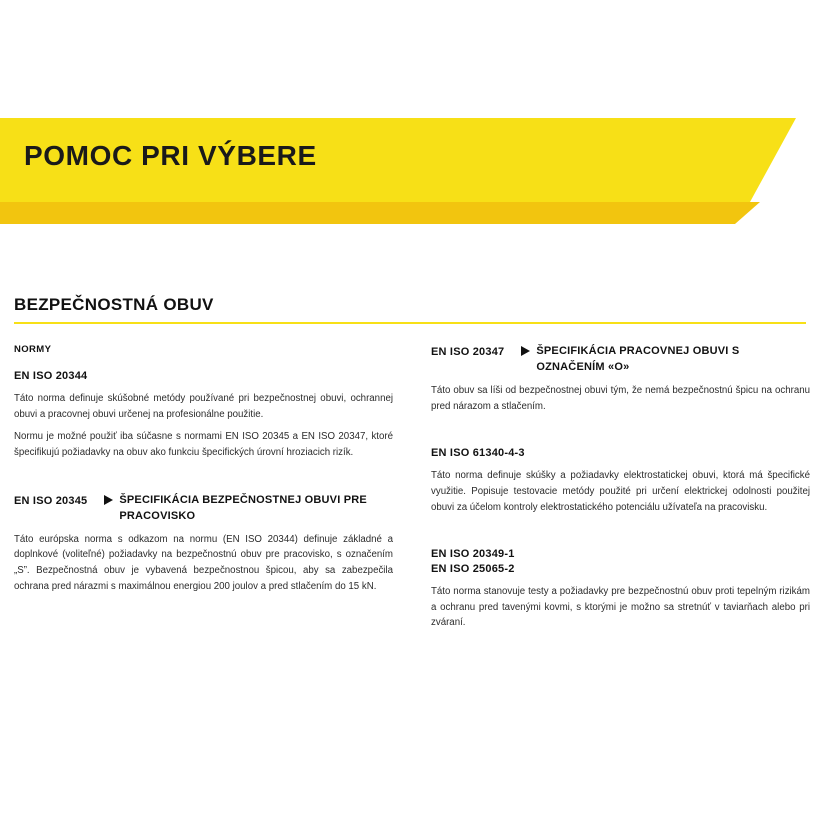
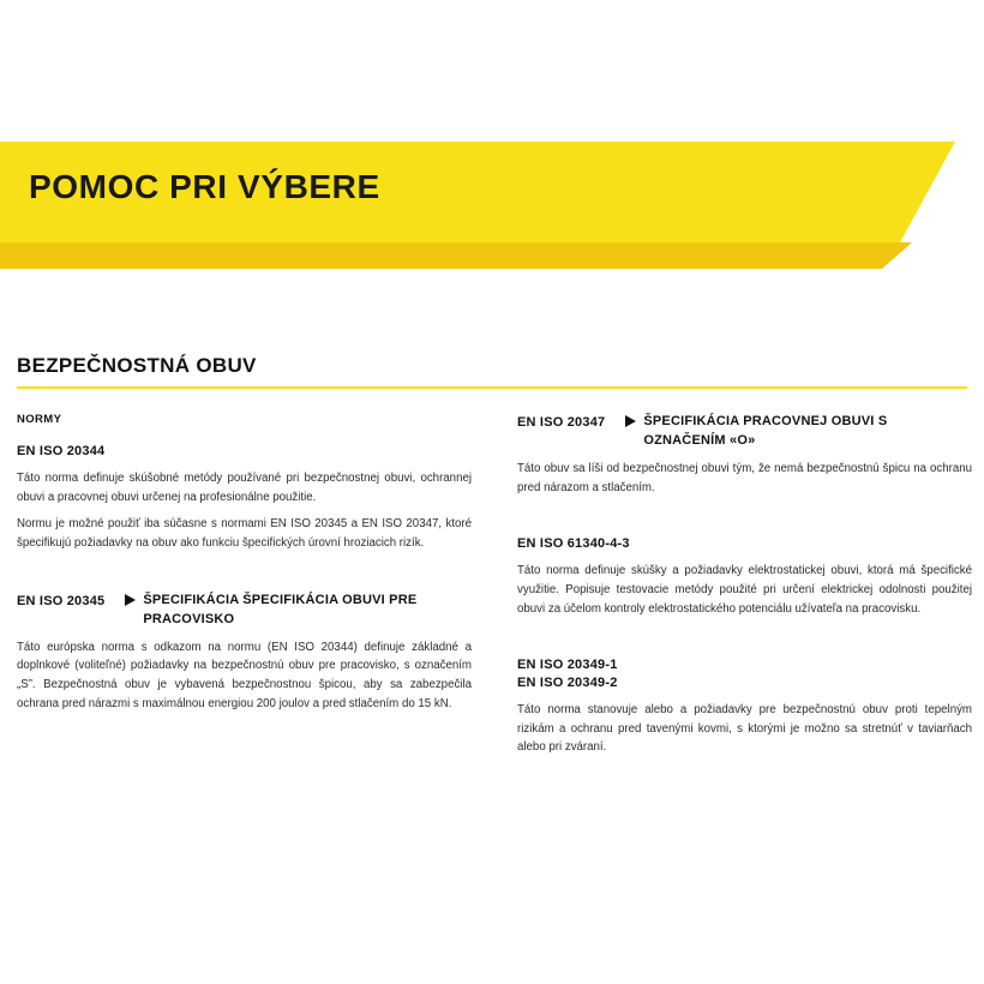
  POMOC PRI VÝBERE
  BEZPEČNOSTNÁ OBUV
  NORMY
  EN ISO 20344
  Táto norma definuje skúšobné metódy používané pri bezpečnostnej obuvi, ochrannej obuvi a pracovnej obuvi určenej na profesionálne použitie.
  Normu je možné použiť iba súčasne s normami EN ISO 20345 a EN ISO 20347, ktoré špecifikujú požiadavky na obuv ako funkciu špecifických úrovní hroziacich rizík.
  EN ISO 20345
- ŠPECIFIKÁCIA BEZPEČNOSTNEJ OBUVI PRE PRACOVISKO
+ ŠPECIFIKÁCIA ŠPECIFIKÁCIA OBUVI PRE PRACOVISKO
  Táto európska norma s odkazom na normu (EN ISO 20344) definuje základné a doplnkové (voliteľné) požiadavky na bezpečnostnú obuv pre pracovisko, s označením „S”. Bezpečnostná obuv je vybavená bezpečnostnou špicou, aby sa zabezpečila ochrana pred nárazmi s maximálnou energiou 200 joulov a pred stlačením do 15 kN.
  EN ISO 20347
  ŠPECIFIKÁCIA PRACOVNEJ OBUVI S OZNAČENÍM «O»
  Táto obuv sa líši od bezpečnostnej obuvi tým, že nemá bezpečnostnú špicu na ochranu pred nárazom a stlačením.
  EN ISO 61340-4-3
  Táto norma definuje skúšky a požiadavky elektrostatickej obuvi, ktorá má špecifické využitie. Popisuje testovacie metódy použité pri určení elektrickej odolnosti použitej obuvi za účelom kontroly elektrostatického potenciálu užívateľa na pracovisku.
  EN ISO 20349-1
- EN ISO 25065-2
+ EN ISO 20349-2
- Táto norma stanovuje testy a požiadavky pre bezpečnostnú obuv proti tepelným rizikám a ochranu pred tavenými kovmi, s ktorými je možno sa stretnúť v taviarňach alebo pri zváraní.
+ Táto norma stanovuje alebo a požiadavky pre bezpečnostnú obuv proti tepelným rizikám a ochranu pred tavenými kovmi, s ktorými je možno sa stretnúť v taviarňach alebo pri zváraní.
